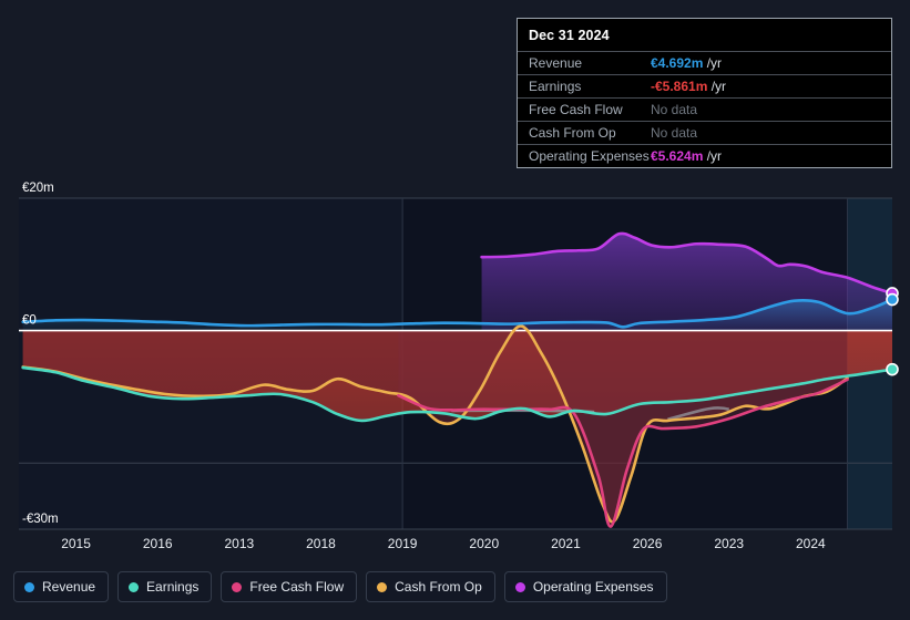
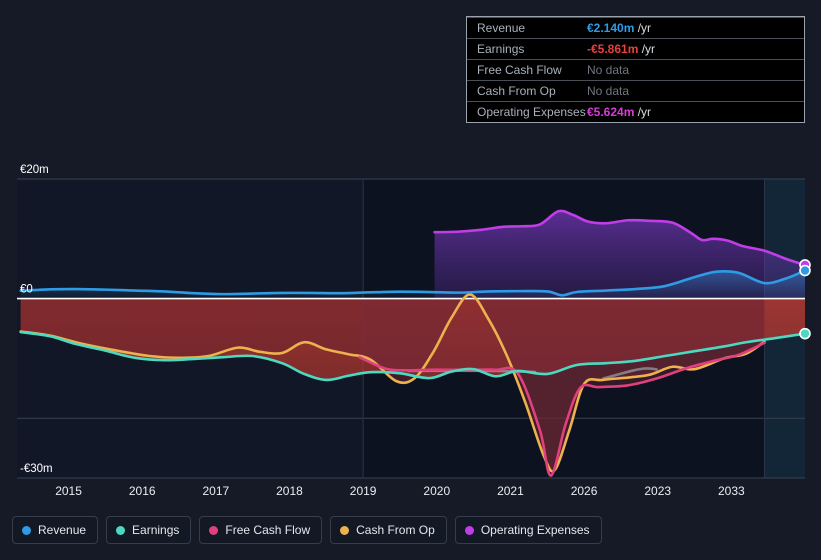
  €20m
  €0
  -€30m
  2015
  2016
- 2013
+ 2017
  2018
  2019
  2020
  2021
  2026
  2023
- 2024
+ 2033
- Dec 31 2024
  Revenue
- €4.692m /yr
+ €2.140m /yr
  Earnings
  -€5.861m /yr
  Free Cash Flow
  No data
  Cash From Op
  No data
  Operating Expenses
  €5.624m /yr
  Revenue
  Earnings
  Free Cash Flow
  Cash From Op
  Operating Expenses
